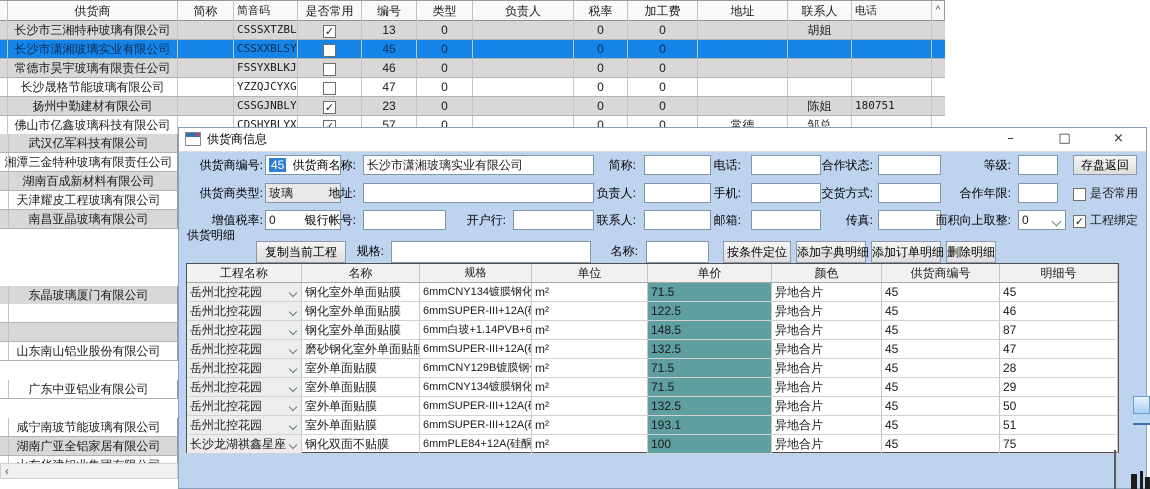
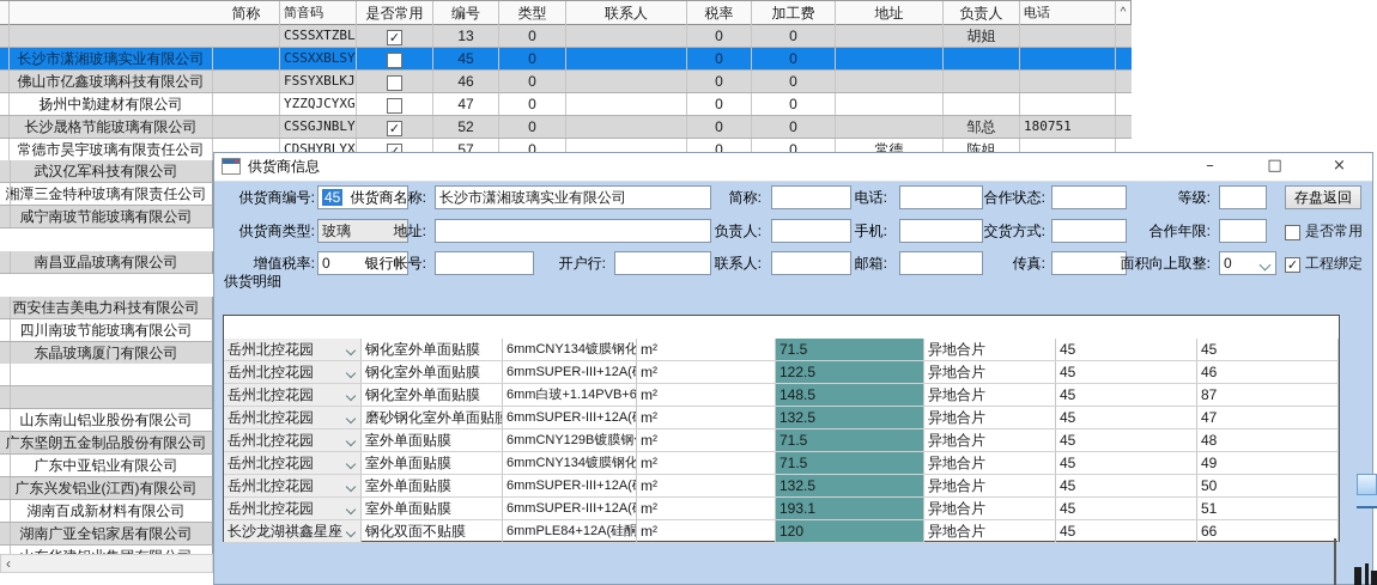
- 供货商
  简称
  简音码
  是否常用
  编号
  类型
- 负责人
+ 联系人
  税率
  加工费
  地址
- 联系人
+ 负责人
  电话
  ^
- 长沙市三湘特种玻璃有限公司
  CSSSXTZBL
  ✓
  13
  0
  0
  0
  胡姐
  长沙市潇湘玻璃实业有限公司
  CSSXXBLSY
  45
  0
  0
  0
- 常德市昊宇玻璃有限责任公司
+ 佛山市亿鑫玻璃科技有限公司
  FSSYXBLKJ
  46
  0
  0
  0
- 长沙晟格节能玻璃有限公司
+ 扬州中勤建材有限公司
  YZZQJCYXG
  47
  0
  0
  0
- 扬州中勤建材有限公司
+ 长沙晟格节能玻璃有限公司
  CSSGJNBLY
  ✓
- 23
+ 52
  0
  0
  0
- 陈姐
+ 邹总
  180751
- 佛山市亿鑫玻璃科技有限公司
+ 常德市昊宇玻璃有限责任公司
  CDSHYBLYX
  57
  0
  0
  0
  常德
- 邹总
+ 陈姐
  武汉亿军科技有限公司
  湘潭三金特种玻璃有限责任公司
- 湖南百成新材料有限公司
+ 咸宁南玻节能玻璃有限公司
- 天津耀皮工程玻璃有限公司
  南昌亚晶玻璃有限公司
+ 西安佳吉美电力科技有限公司
+ 四川南玻节能玻璃有限公司
  东晶玻璃厦门有限公司
  山东南山铝业股份有限公司
+ 广东坚朗五金制品股份有限公司
  广东中亚铝业有限公司
+ 广东兴发铝业(江西)有限公司
- 咸宁南玻节能玻璃有限公司
+ 湖南百成新材料有限公司
  湖南广亚全铝家居有限公司
  ‹
  供货商信息
  –
  □
  ×
  供货商编号:
  45
  供货商名称:
  长沙市潇湘玻璃实业有限公司
  简称:
  电话:
  合作状态:
  等级:
  存盘返回
  供货商类型:
  玻璃
  地址:
  负责人:
  手机:
  交货方式:
  合作年限:
  是否常用
  增值税率:
  0
  银行帐号:
  开户行:
  联系人:
  邮箱:
  传真:
  面积向上取整:
  0
  ✓
  工程绑定
  供货明细
- 复制当前工程
- 规格:
- 名称:
- 按条件定位
- 添加字典明细
- 添加订单明细
- 删除明细
- 工程名称
- 名称
- 规格
- 单位
- 单价
- 颜色
- 供货商编号
- 明细号
  岳州北控花园
  钢化室外单面贴膜
  6mmCNY134镀膜钢化
  m²
  71.5
  异地合片
  45
  45
  岳州北控花园
  钢化室外单面贴膜
  6mmSUPER-III+12A(
  m²
  122.5
  异地合片
  45
  46
  岳州北控花园
  钢化室外单面贴膜
  6mm白玻+1.14PVB+6
  m²
  148.5
  异地合片
  45
  87
  岳州北控花园
  磨砂钢化室外单面贴膜
  6mmSUPER-III+12A(
  m²
  132.5
  异地合片
  45
  47
  岳州北控花园
  室外单面贴膜
  6mmCNY129B镀膜钢
  m²
  71.5
  异地合片
  45
- 28
+ 48
  岳州北控花园
  室外单面贴膜
  6mmCNY134镀膜钢化
  m²
  71.5
  异地合片
  45
- 29
+ 49
  岳州北控花园
  室外单面贴膜
  6mmSUPER-III+12A(
  m²
  132.5
  异地合片
  45
  50
  岳州北控花园
  室外单面贴膜
  6mmSUPER-III+12A(
  m²
  193.1
  异地合片
  45
  51
  长沙龙湖祺鑫星座
  钢化双面不贴膜
  6mmPLE84+12A(硅酮
  m²
- 100
+ 120
  异地合片
  45
- 75
+ 66
